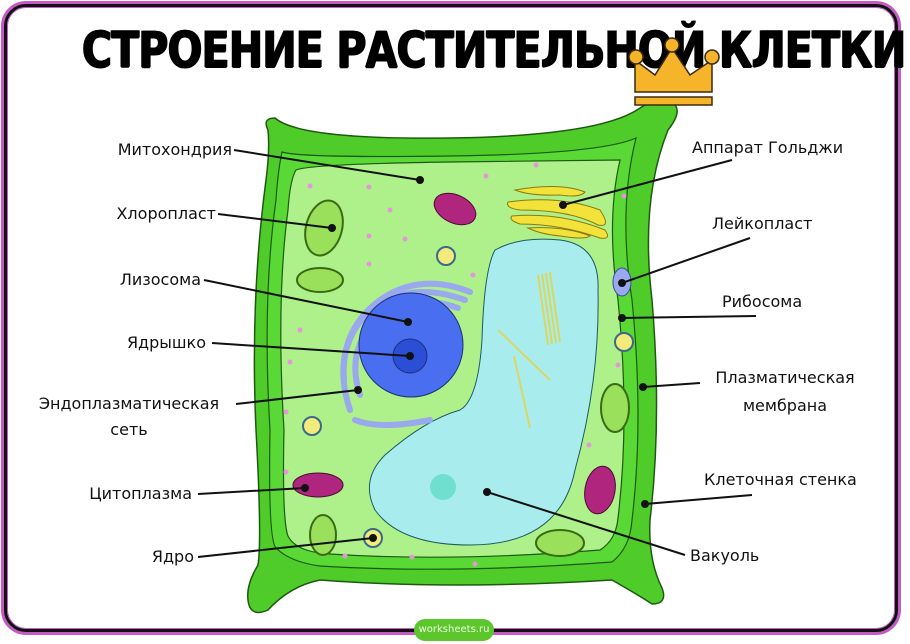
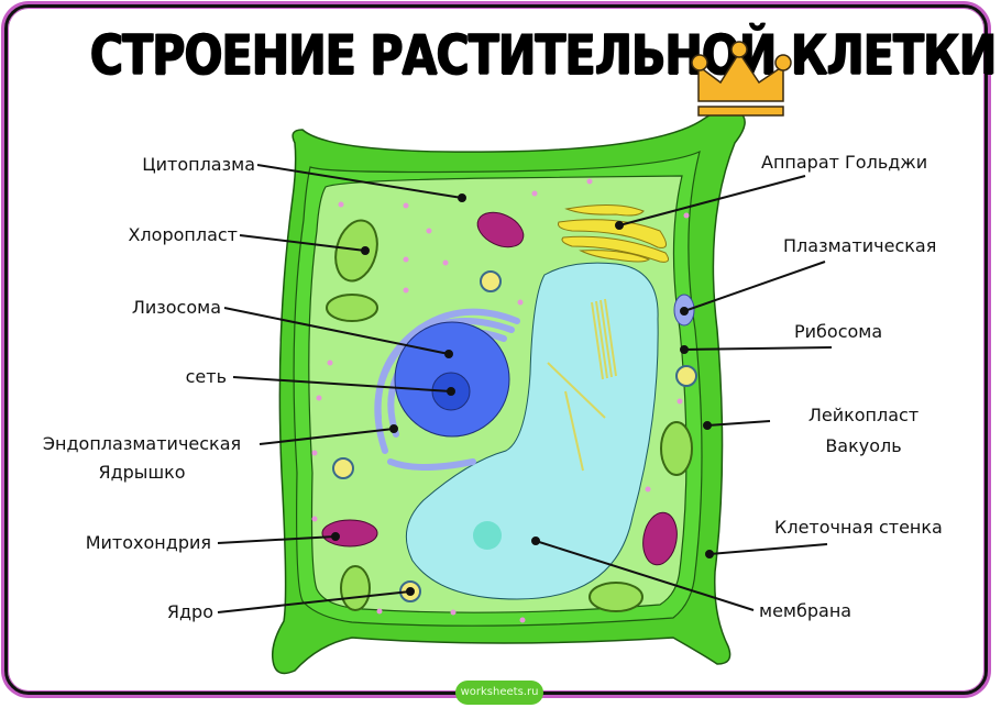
  СТРОЕНИЕ РАСТИТЕЛЬНОЙ КЛЕТ
- Митохондрия
+ Цитоплазма
  Хлоропласт
  Лизосома
- Ядрышко
+ сеть
  Эндоплазматическая
- сеть
+ Ядрышко
- Цитоплазма
+ Митохондрия
  Ядро
  Аппарат Гольджи
- Лейкопласт
+ Плазматическая
  Рибосома
- Плазматическая
+ Лейкопласт
- мембрана
+ Вакуоль
  Клеточная стенка
- Вакуоль
+ мембрана
  worksheets.ru
